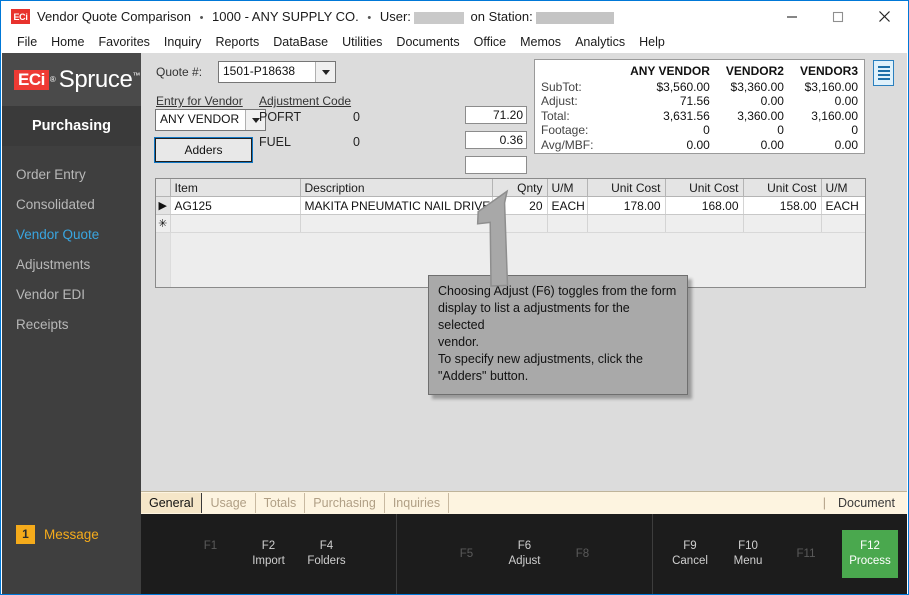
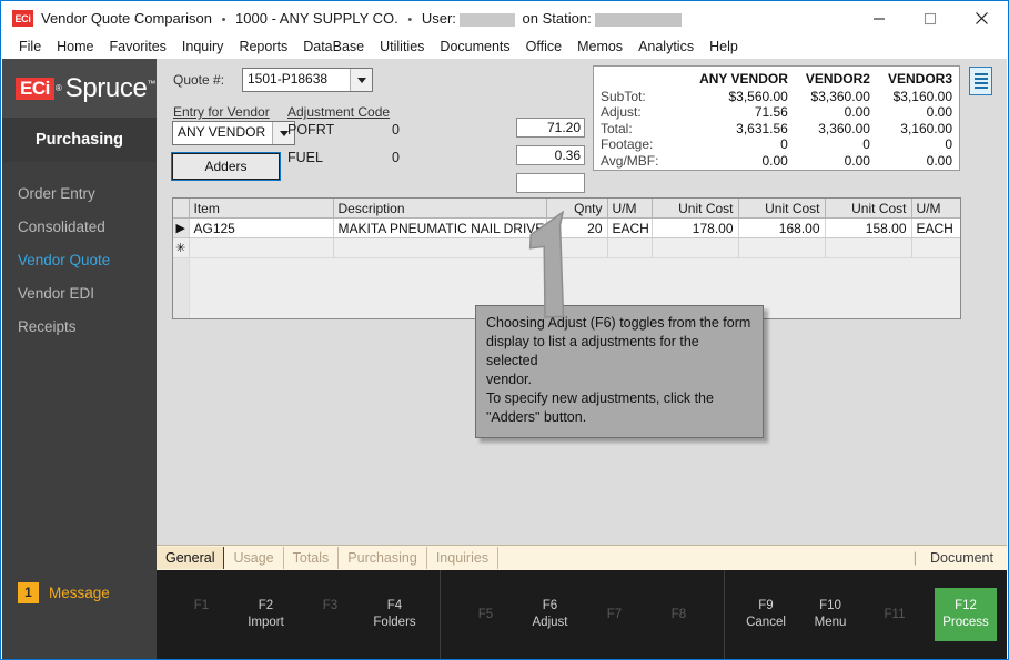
  ECi
  Vendor Quote Comparison • 1000 - ANY SUPPLY CO. • User: on Station:
  File
  Home
  Favorites
  Inquiry
  Reports
  DataBase
  Utilities
  Documents
  Office
  Memos
  Analytics
  Help
  ECi
  ®
  Spruce
  ™
  Purchasing
  Order Entry
  Consolidated
  Vendor Quote
- Adjustments
  Vendor EDI
  Receipts
  1
  Message
  Quote #:
  1501-P18638
  Entry for Vendor
  Adjustment Code
  ANY VENDOR
  Adders
  POFRT
  0
  FUEL
  0
  71.20
  0.36
  	ANY VENDOR	VENDOR2	VENDOR3
  SubTot:	$3,560.00	$3,360.00	$3,160.00
  Adjust:	71.56	0.00	0.00
  Total:	3,631.56	3,360.00	3,160.00
  Footage:	0	0	0
  Avg/MBF:	0.00	0.00	0.00
  	Item	Description	Qnty	U/M	Unit Cost	Unit Cost	Unit Cost	U/M
  ▶	AG125	MAKITA PNEUMATIC NAIL DRIV	20	EACH	178.00	168.00	158.00	EACH
  ✳
  Choosing Adjust (F6) toggles from the form
  display to list a adjustments for the selected
  vendor.
  To specify new adjustments, click the
  "Adders" button.
  General
  Usage
  Totals
  Purchasing
  Inquiries
  |
  Document
  F1
  F2
  Import
+ F3
  F4
  Folders
  F5
  F6
  Adjust
+ F7
  F8
  F9
  Cancel
  F10
  Menu
  F11
  F12
  Process
